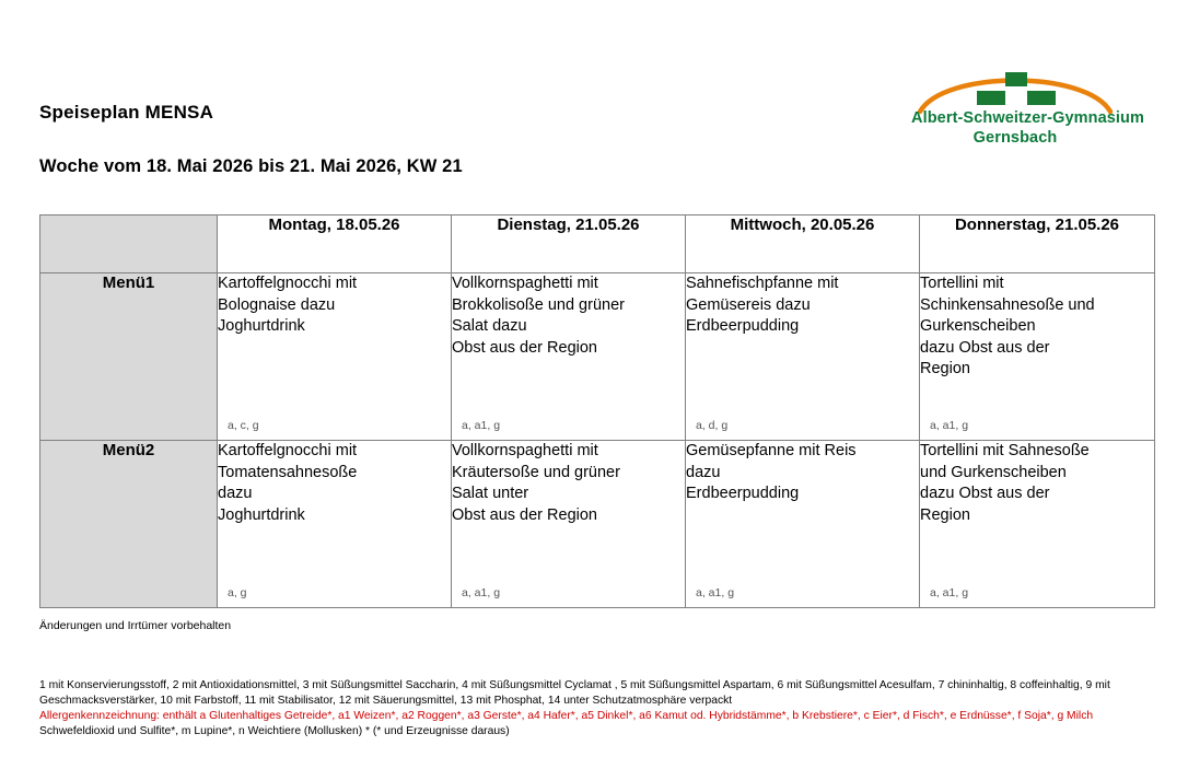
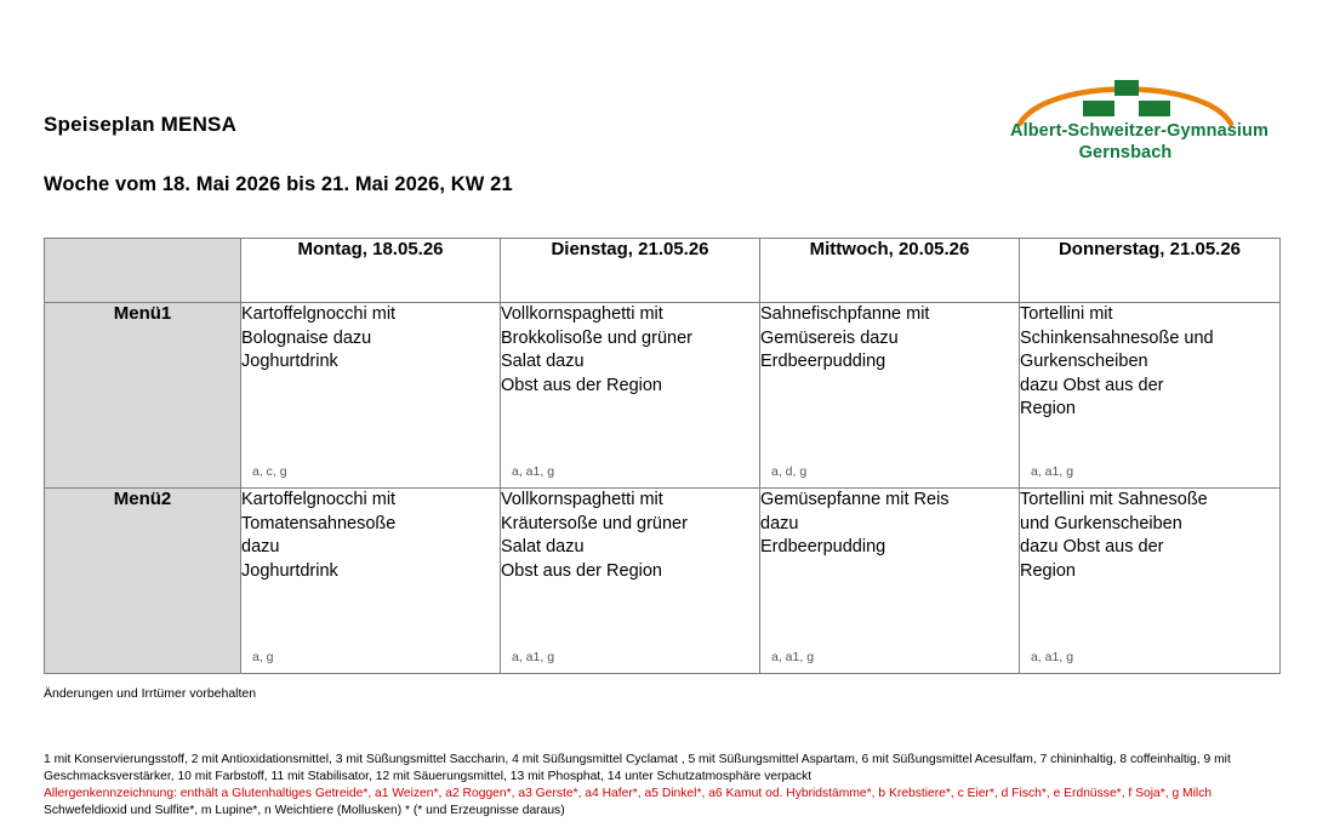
  Albert-Schweitzer-Gymnasium
  Gernsbach
  Speiseplan MENSA
  Woche vom 18. Mai 2026 bis 21. Mai 2026, KW 21
  	Montag, 18.05.26	Dienstag, 21.05.26	Mittwoch, 20.05.26	Donnerstag, 21.05.26
  Menü1	Kartoffelgnocchi mit Bolognaise dazu Joghurtdrink a, c, g	Vollkornspaghetti mit Brokkolisoße und grüner Salat dazu Obst aus der Region a, a1, g	Sahnefischpfanne mit Gemüsereis dazu Erdbeerpudding a, d, g	Tortellini mit Schinkensahnesoße und Gurkenscheiben dazu Obst aus der Region a, a1, g
- Menü2	Kartoffelgnocchi mit Tomatensahnesoße dazu Joghurtdrink a, g	Vollkornspaghetti mit Kräutersoße und grüner Salat unter Obst aus der Region a, a1, g	Gemüsepfanne mit Reis dazu Erdbeerpudding a, a1, g	Tortellini mit Sahnesoße und Gurkenscheiben dazu Obst aus der Region a, a1, g
+ Menü2	Kartoffelgnocchi mit Tomatensahnesoße dazu Joghurtdrink a, g	Vollkornspaghetti mit Kräutersoße und grüner Salat dazu Obst aus der Region a, a1, g	Gemüsepfanne mit Reis dazu Erdbeerpudding a, a1, g	Tortellini mit Sahnesoße und Gurkenscheiben dazu Obst aus der Region a, a1, g
  Änderungen und Irrtümer vorbehalten
  1 mit Konservierungsstoff, 2 mit Antioxidationsmittel, 3 mit Süßungsmittel Saccharin, 4 mit Süßungsmittel Cyclamat , 5 mit Süßungsmittel Aspartam, 6 mit Süßungsmittel Acesulfam, 7 chininhaltig, 8 coffeinhaltig, 9 mit
  Geschmacksverstärker, 10 mit Farbstoff, 11 mit Stabilisator, 12 mit Säuerungsmittel, 13 mit Phosphat, 14 unter Schutzatmosphäre verpackt
  Allergenkennzeichnung: enthält a Glutenhaltiges Getreide*, a1 Weizen*, a2 Roggen*, a3 Gerste*, a4 Hafer*, a5 Dinkel*, a6 Kamut od. Hybridstämme*, b Krebstiere*, c Eier*, d Fisch*, e Erdnüsse*, f Soja*, g Milch
  Schwefeldioxid und Sulfite*, m Lupine*, n Weichtiere (Mollusken) * (* und Erzeugnisse daraus)
